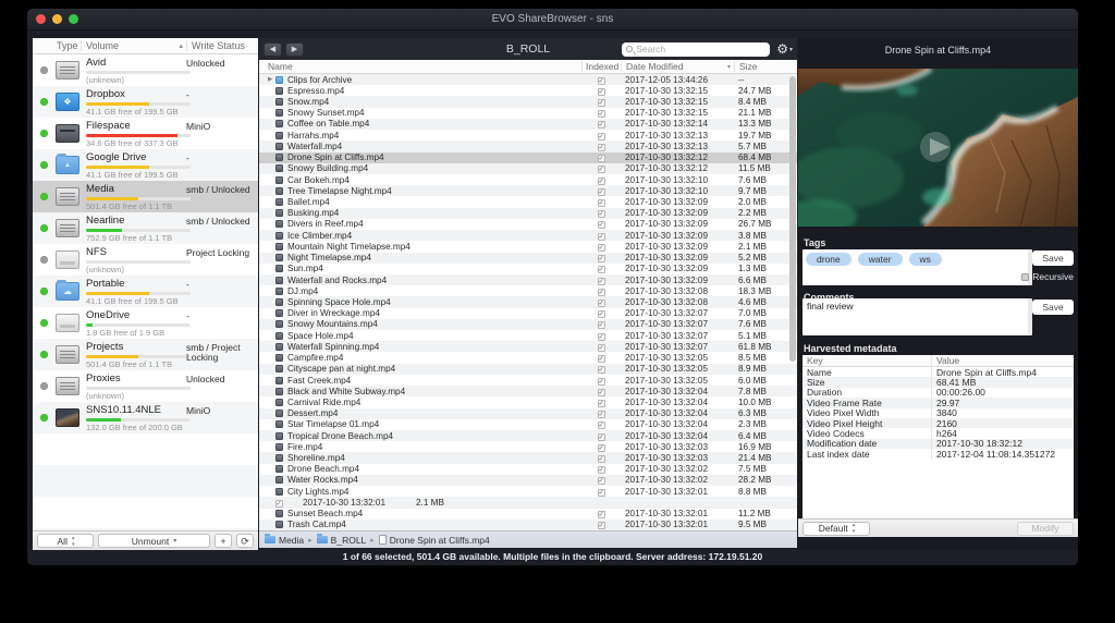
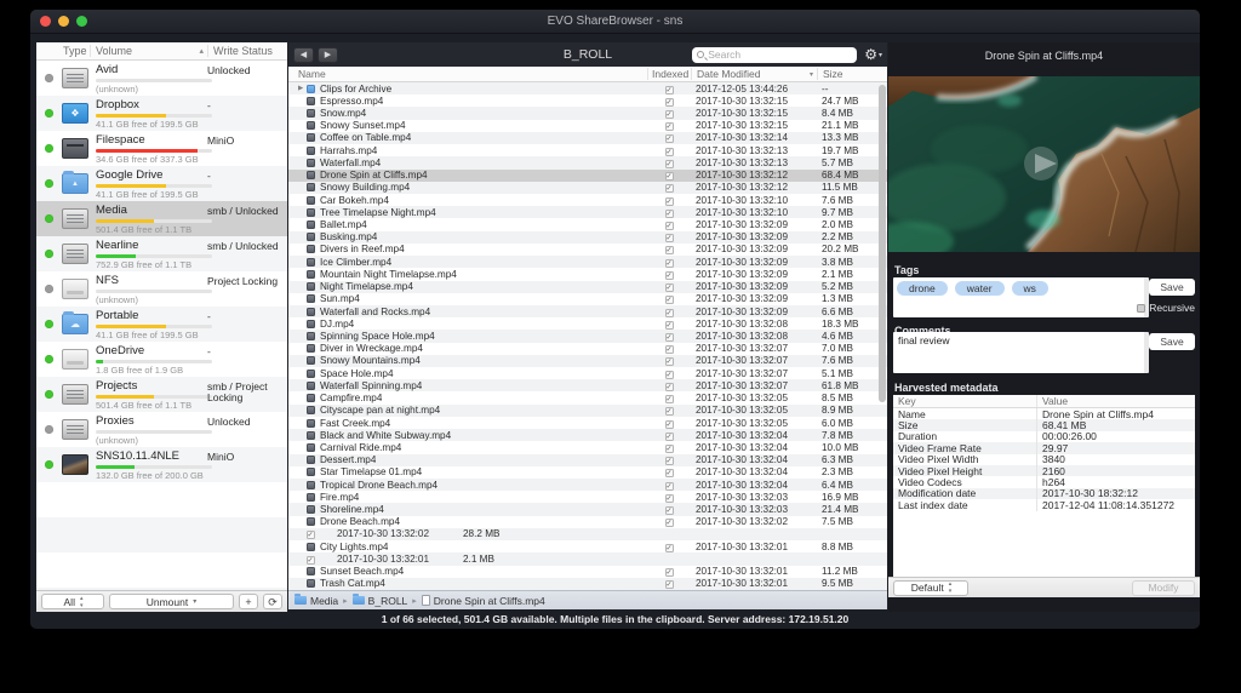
  EVO ShareBrowser - sns
  Type
  Volume
  Write Status
  Avid
  (unknown)
  Unlocked
  Dropbox
  41.1 GB free of 199.5 GB
  -
  Filespace
  34.6 GB free of 337.3 GB
  MiniO
  Google Drive
  41.1 GB free of 199.5 GB
  -
  Media
  501.4 GB free of 1.1 TB
  smb / Unlocked
  Nearline
  752.9 GB free of 1.1 TB
  smb / Unlocked
  NFS
  (unknown)
  Project Locking
  Portable
  41.1 GB free of 199.5 GB
  -
  OneDrive
  1.8 GB free of 1.9 GB
  -
  Projects
  501.4 GB free of 1.1 TB
  smb / Project Locking
  Proxies
  (unknown)
  Unlocked
  SNS10.11.4NLE
  132.0 GB free of 200.0 GB
  MiniO
  All
  Unmount
  +
  ⟳
  B_ROLL
  Search
  ⚙
  Name
  Indexed
  Date Modified
  Size
  Clips for Archive
  2017-12-05 13:44:26
  --
  Espresso.mp4
  2017-10-30 13:32:15
  24.7 MB
  Snow.mp4
  2017-10-30 13:32:15
  8.4 MB
  Snowy Sunset.mp4
  2017-10-30 13:32:15
  21.1 MB
  Coffee on Table.mp4
  2017-10-30 13:32:14
  13.3 MB
  Harrahs.mp4
  2017-10-30 13:32:13
  19.7 MB
  Waterfall.mp4
  2017-10-30 13:32:13
  5.7 MB
  Drone Spin at Cliffs.mp4
  2017-10-30 13:32:12
  68.4 MB
  Snowy Building.mp4
  2017-10-30 13:32:12
  11.5 MB
  Car Bokeh.mp4
  2017-10-30 13:32:10
  7.6 MB
  Tree Timelapse Night.mp4
  2017-10-30 13:32:10
  9.7 MB
  Ballet.mp4
  2017-10-30 13:32:09
  2.0 MB
  Busking.mp4
  2017-10-30 13:32:09
  2.2 MB
  Divers in Reef.mp4
  2017-10-30 13:32:09
- 26.7 MB
+ 20.2 MB
  Ice Climber.mp4
  2017-10-30 13:32:09
  3.8 MB
  Mountain Night Timelapse.mp4
  2017-10-30 13:32:09
  2.1 MB
  Night Timelapse.mp4
  2017-10-30 13:32:09
  5.2 MB
  Sun.mp4
  2017-10-30 13:32:09
  1.3 MB
  Waterfall and Rocks.mp4
  2017-10-30 13:32:09
  6.6 MB
  DJ.mp4
  2017-10-30 13:32:08
  18.3 MB
  Spinning Space Hole.mp4
  2017-10-30 13:32:08
  4.6 MB
  Diver in Wreckage.mp4
  2017-10-30 13:32:07
  7.0 MB
  Snowy Mountains.mp4
  2017-10-30 13:32:07
  7.6 MB
  Space Hole.mp4
  2017-10-30 13:32:07
  5.1 MB
  Waterfall Spinning.mp4
  2017-10-30 13:32:07
  61.8 MB
  Campfire.mp4
  2017-10-30 13:32:05
  8.5 MB
  Cityscape pan at night.mp4
  2017-10-30 13:32:05
  8.9 MB
  Fast Creek.mp4
  2017-10-30 13:32:05
  6.0 MB
  Black and White Subway.mp4
  2017-10-30 13:32:04
  7.8 MB
  Carnival Ride.mp4
  2017-10-30 13:32:04
  10.0 MB
  Dessert.mp4
  2017-10-30 13:32:04
  6.3 MB
  Star Timelapse 01.mp4
  2017-10-30 13:32:04
  2.3 MB
  Tropical Drone Beach.mp4
  2017-10-30 13:32:04
  6.4 MB
  Fire.mp4
  2017-10-30 13:32:03
  16.9 MB
  Shoreline.mp4
  2017-10-30 13:32:03
  21.4 MB
  Drone Beach.mp4
  2017-10-30 13:32:02
  7.5 MB
- Water Rocks.mp4
  2017-10-30 13:32:02
  28.2 MB
  City Lights.mp4
  2017-10-30 13:32:01
  8.8 MB
  2017-10-30 13:32:01
  2.1 MB
  Sunset Beach.mp4
  2017-10-30 13:32:01
  11.2 MB
  Trash Cat.mp4
  2017-10-30 13:32:01
  9.5 MB
  Media
  B_ROLL
  Drone Spin at Cliffs.mp4
  Drone Spin at Cliffs.mp4
  Tags
  drone
  water
  ws
  Save
  Recursive
  Comments
  final review
  Save
  Harvested metadata
  Key
  Value
  Name
  Drone Spin at Cliffs.mp4
  Size
  68.41 MB
  Duration
  00:00:26.00
  Video Frame Rate
  29.97
  Video Pixel Width
  3840
  Video Pixel Height
  2160
  Video Codecs
  h264
  Modification date
  2017-10-30 18:32:12
  Last index date
  2017-12-04 11:08:14.351272
  Default
  Modify
  1 of 66 selected, 501.4 GB available. Multiple files in the clipboard. Server address: 172.19.51.20
